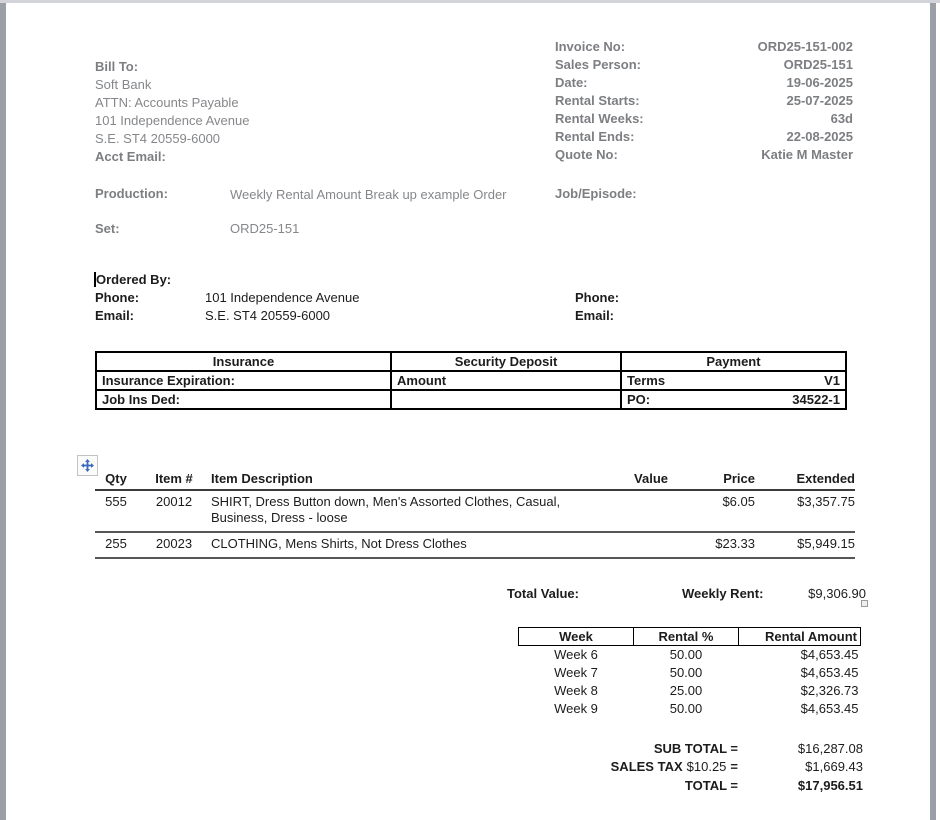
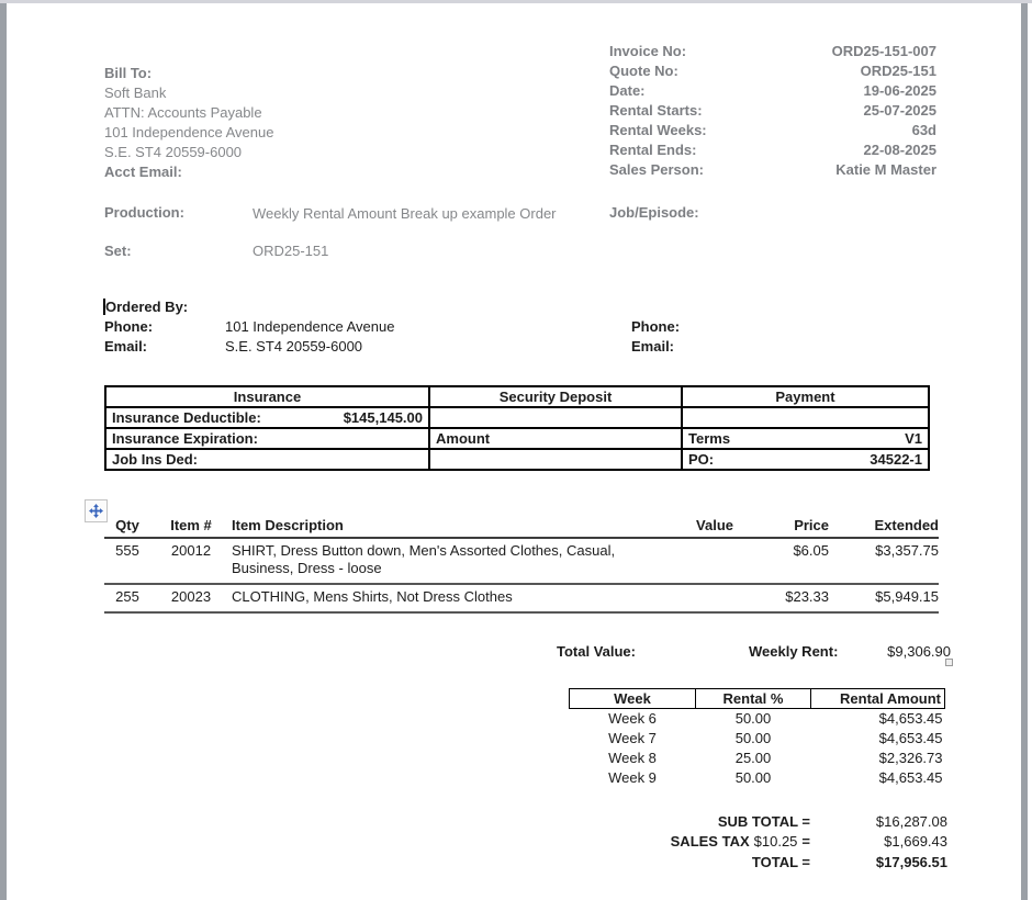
  Bill To:
  Soft Bank
  ATTN: Accounts Payable
  101 Independence Avenue
  S.E. ST4 20559-6000
  Acct Email:
  Invoice No:
- ORD25-151-002
+ ORD25-151-007
- Sales Person:
+ Quote No:
  ORD25-151
  Date:
  19-06-2025
  Rental Starts:
  25-07-2025
  Rental Weeks:
  63d
  Rental Ends:
  22-08-2025
- Quote No:
+ Sales Person:
  Katie M Master
  Production:
  Weekly Rental Amount Break up example Order
  Job/Episode:
  Set:
  ORD25-151
  Ordered By:
  Phone:
  101 Independence Avenue
  Email:
  S.E. ST4 20559-6000
  Phone:
  Email:
  Insurance	Security Deposit	Payment
+ Insurance Deductible: $145,145.00
  Insurance Expiration:	Amount	Terms V1
  Job Ins Ded:		PO: 34522-1
  Qty	Item #	Item Description	Value	Price	Extended
  555	20012	SHIRT, Dress Button down, Men's Assorted Clothes, Casual, Business, Dress - loose		$6.05	$3,357.75
  255	20023	CLOTHING, Mens Shirts, Not Dress Clothes		$23.33	$5,949.15
  Total Value:
  Weekly Rent:
  $9,306.90
  Week	Rental %	Rental Amount
  Week 6	50.00	$4,653.45
  Week 7	50.00	$4,653.45
  Week 8	25.00	$2,326.73
  Week 9	50.00	$4,653.45
  SUB TOTAL =
  $16,287.08
  SALES TAX $10.25 =
  $1,669.43
  TOTAL =
  $17,956.51
